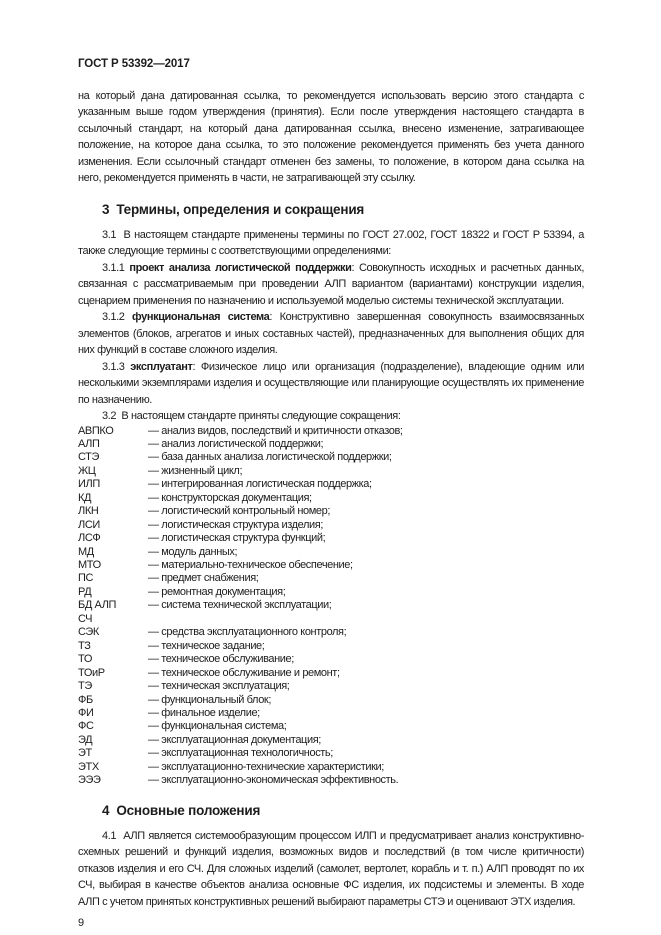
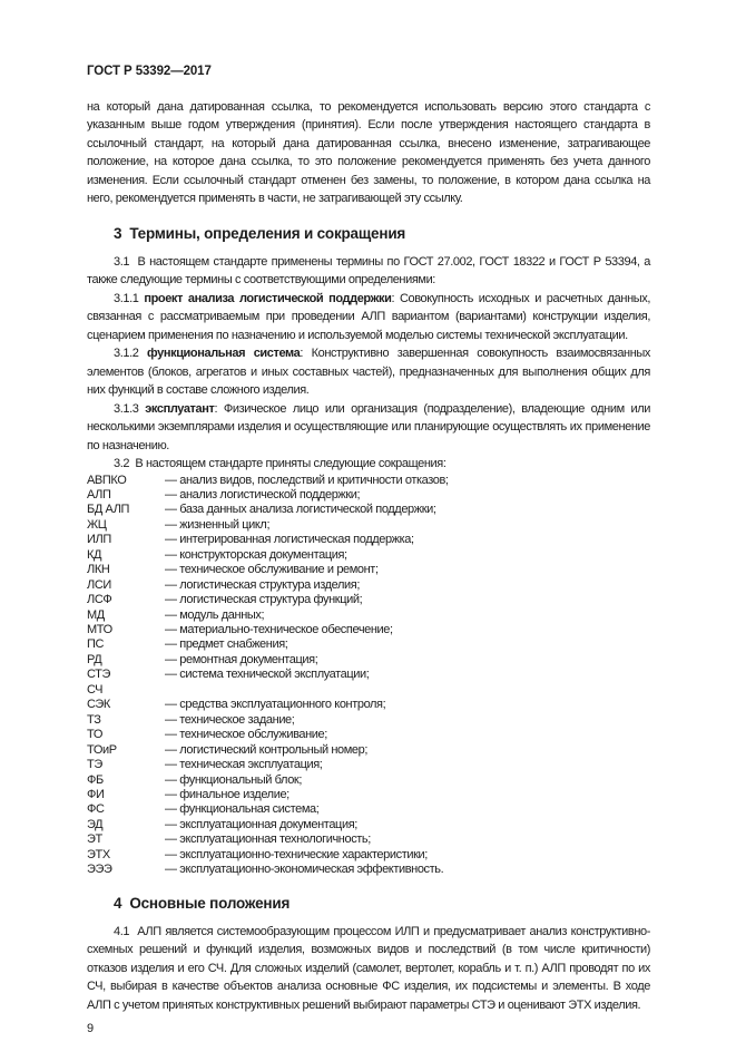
  ГОСТ Р 53392—2017
  на который дана датированная ссылка, то рекомендуется использовать версию этого стандарта с указанным выше годом утверждения (принятия). Если после утверждения настоящего стандарта в ссылочный стандарт, на который дана датированная ссылка, внесено изменение, затрагивающее положение, на которое дана ссылка, то это положение рекомендуется применять без учета данного изменения. Если ссылочный стандарт отменен без замены, то положение, в котором дана ссылка на него, рекомендуется применять в части, не затрагивающей эту ссылку.
  3 Термины, определения и сокращения
  3.1 В настоящем стандарте применены термины по ГОСТ 27.002, ГОСТ 18322 и ГОСТ Р 53394, а также следующие термины с соответствующими определениями:
  3.1.1 проект анализа логистической поддержки: Совокупность исходных и расчетных данных, связанная с рассматриваемым при проведении АЛП вариантом (вариантами) конструкции изделия, сценарием применения по назначению и используемой моделью системы технической эксплуатации.
  3.1.2 функциональная система: Конструктивно завершенная совокупность взаимосвязанных элементов (блоков, агрегатов и иных составных частей), предназначенных для выполнения общих для них функций в составе сложного изделия.
  3.1.3 эксплуатант: Физическое лицо или организация (подразделение), владеющие одним или несколькими экземплярами изделия и осуществляющие или планирующие осуществлять их применение по назначению.
  3.2 В настоящем стандарте приняты следующие сокращения:
  АВПКО
  — анализ видов, последствий и критичности отказов;
  АЛП
  — анализ логистической поддержки;
- СТЭ
+ БД АЛП
  — база данных анализа логистической поддержки;
  ЖЦ
  — жизненный цикл;
  ИЛП
  — интегрированная логистическая поддержка;
  КД
  — конструкторская документация;
  ЛКН
- — логистический контрольный номер;
+ — техническое обслуживание и ремонт;
  ЛСИ
  — логистическая структура изделия;
  ЛСФ
  — логистическая структура функций;
  МД
  — модуль данных;
  МТО
  — материально-техническое обеспечение;
  ПС
  — предмет снабжения;
  РД
  — ремонтная документация;
- БД АЛП
+ СТЭ
  — система технической эксплуатации;
  СЧ
  СЭК
  — средства эксплуатационного контроля;
  ТЗ
  — техническое задание;
  ТО
  — техническое обслуживание;
  ТОиР
- — техническое обслуживание и ремонт;
+ — логистический контрольный номер;
  ТЭ
  — техническая эксплуатация;
  ФБ
  — функциональный блок;
  ФИ
  — финальное изделие;
  ФС
  — функциональная система;
  ЭД
  — эксплуатационная документация;
  ЭТ
  — эксплуатационная технологичность;
  ЭТХ
  — эксплуатационно-технические характеристики;
  ЭЭЭ
  — эксплуатационно-экономическая эффективность.
  4 Основные положения
  4.1 АЛП является системообразующим процессом ИЛП и предусматривает анализ конструктивно-схемных решений и функций изделия, возможных видов и последствий (в том числе критичности) отказов изделия и его СЧ. Для сложных изделий (самолет, вертолет, корабль и т. п.) АЛП проводят по их СЧ, выбирая в качестве объектов анализа основные ФС изделия, их подсистемы и элементы. В ходе АЛП с учетом принятых конструктивных решений выбирают параметры СТЭ и оценивают ЭТХ изделия.
  9
